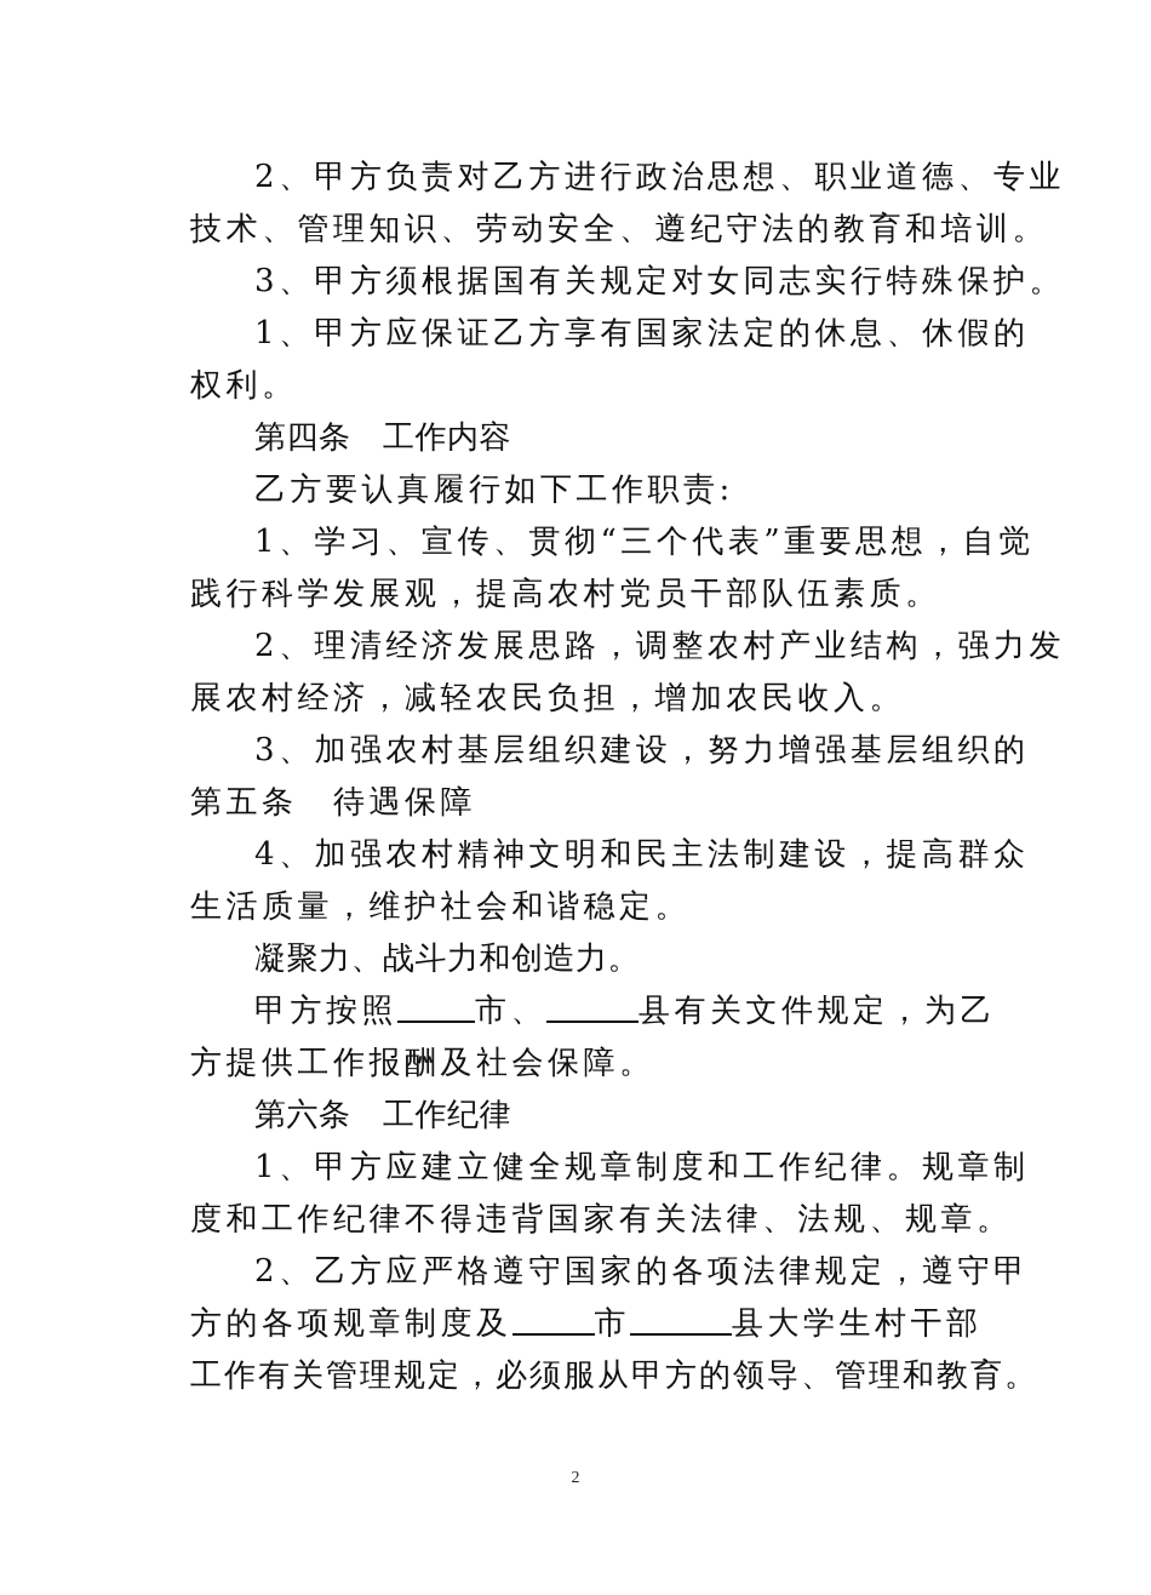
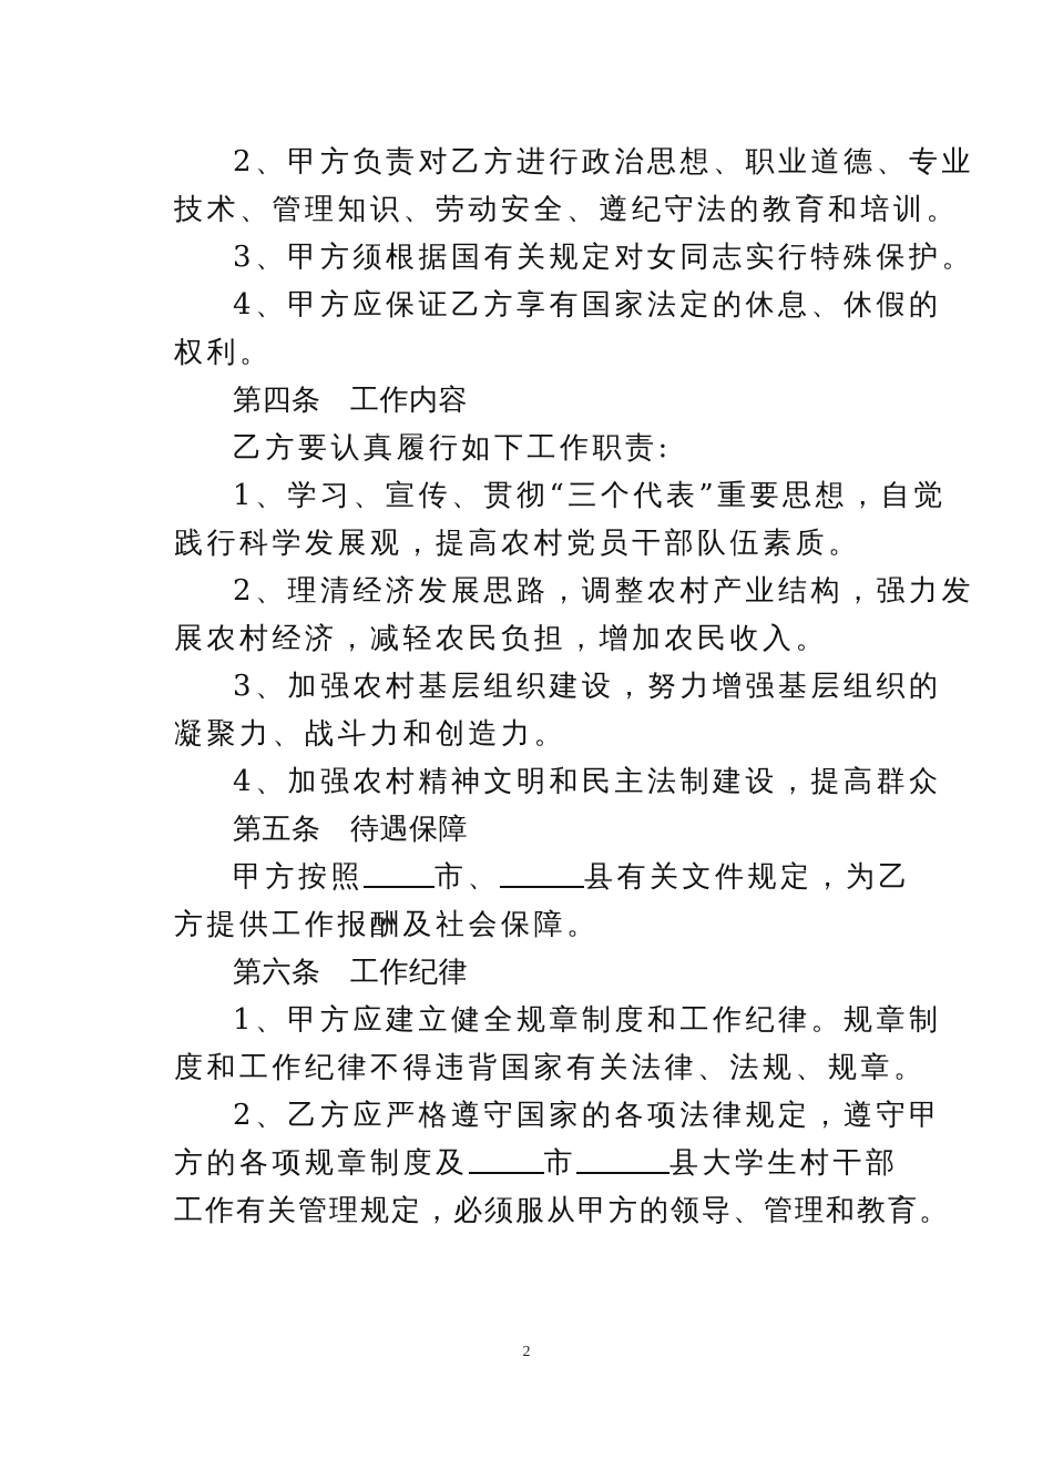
  2、甲方负责对乙方进行政治思想、职业道德、专业
  技术、管理知识、劳动安全、遵纪守法的教育和培训。
  3、甲方须根据国有关规定对女同志实行特殊保护。
- 1、甲方应保证乙方享有国家法定的休息、休假的
+ 4、甲方应保证乙方享有国家法定的休息、休假的
  权利。
  第四条 工作内容
  乙方要认真履行如下工作职责:
  1、学习、宣传、贯彻“三个代表”重要思想，自觉
  践行科学发展观，提高农村党员干部队伍素质。
  2、理清经济发展思路，调整农村产业结构，强力发
  展农村经济，减轻农民负担，增加农民收入。
  3、加强农村基层组织建设，努力增强基层组织的
- 第五条 待遇保障
+ 凝聚力、战斗力和创造力。
  4、加强农村精神文明和民主法制建设，提高群众
- 生活质量，维护社会和谐稳定。
- 凝聚力、战斗力和创造力。
+ 第五条 待遇保障
  甲方按照 市、 县有关文件规定，为乙
  方提供工作报酬及社会保障。
  第六条 工作纪律
  1、甲方应建立健全规章制度和工作纪律。规章制
  度和工作纪律不得违背国家有关法律、法规、规章。
  2、乙方应严格遵守国家的各项法律规定，遵守甲
  方的各项规章制度及 市 县大学生村干部
  工作有关管理规定，必须服从甲方的领导、管理和教育。
  2
